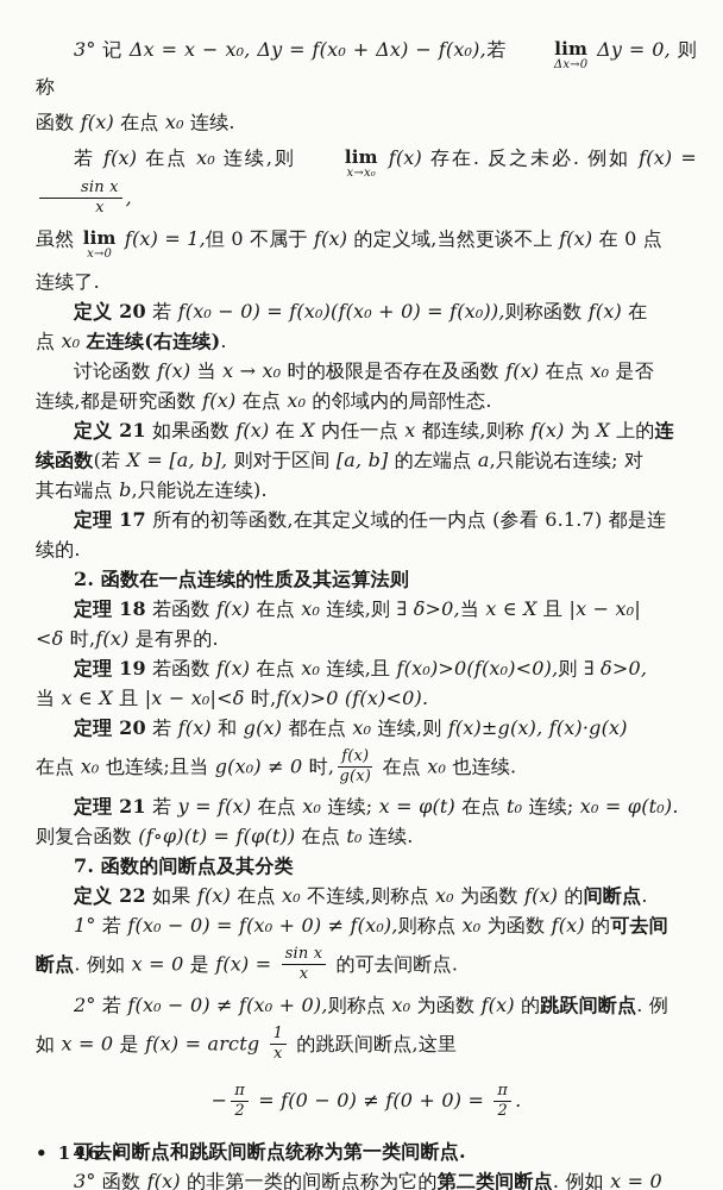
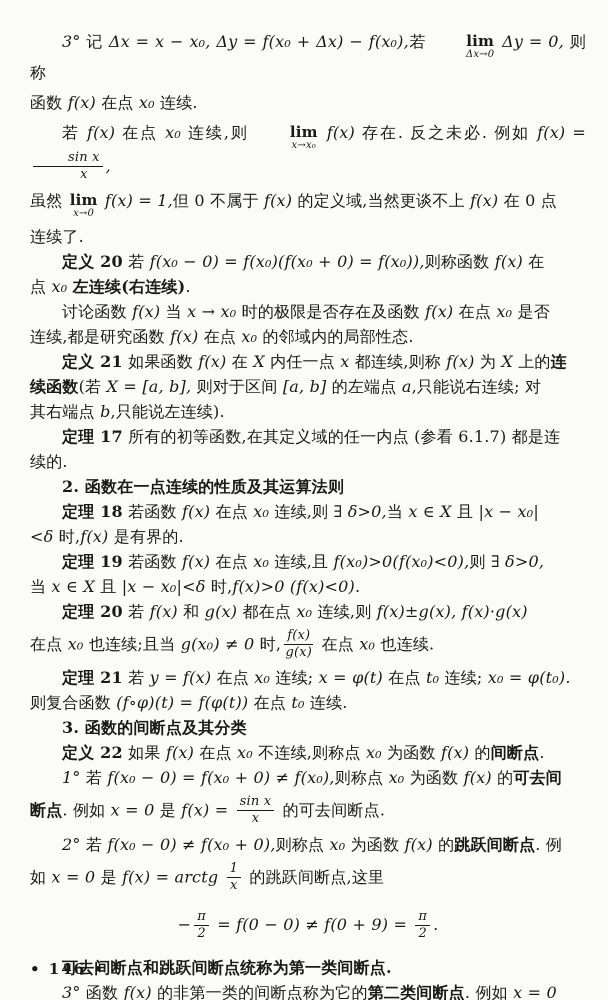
  3° 记 Δx = x − x₀, Δy = f(x₀ + Δx) − f(x₀),若
  lim
  Δx→0
  Δy = 0, 则称
  函数 f(x) 在点 x₀ 连续.
  若 f(x) 在点 x₀ 连续,则
  lim
  x→x₀
  f(x) 存在. 反之未必. 例如 f(x) =
  sin x
  x
  ,
  虽然
  lim
  x→0
  f(x) = 1,但 0 不属于 f(x) 的定义域,当然更谈不上 f(x) 在 0 点
  连续了.
  定义 20 若 f(x₀ − 0) = f(x₀)(f(x₀ + 0) = f(x₀)),则称函数 f(x) 在
  点 x₀ 左连续(右连续).
  讨论函数 f(x) 当 x → x₀ 时的极限是否存在及函数 f(x) 在点 x₀ 是否
  连续,都是研究函数 f(x) 在点 x₀ 的邻域内的局部性态.
  定义 21 如果函数 f(x) 在 X 内任一点 x 都连续,则称 f(x) 为 X 上的连
  续函数(若 X = [a, b], 则对于区间 [a, b] 的左端点 a,只能说右连续; 对
  其右端点 b,只能说左连续).
  定理 17 所有的初等函数,在其定义域的任一内点 (参看 6.1.7) 都是连
  续的.
  2. 函数在一点连续的性质及其运算法则
  定理 18 若函数 f(x) 在点 x₀ 连续,则 ∃ δ>0,当 x ∈ X 且 |x − x₀|
  <δ 时,f(x) 是有界的.
  定理 19 若函数 f(x) 在点 x₀ 连续,且 f(x₀)>0(f(x₀)<0),则 ∃ δ>0,
  当 x ∈ X 且 |x − x₀|<δ 时,f(x)>0 (f(x)<0).
  定理 20 若 f(x) 和 g(x) 都在点 x₀ 连续,则 f(x)±g(x), f(x)·g(x)
  在点 x₀ 也连续;且当 g(x₀) ≠ 0 时,
  f(x)
  g(x)
  在点 x₀ 也连续.
  定理 21 若 y = f(x) 在点 x₀ 连续; x = φ(t) 在点 t₀ 连续; x₀ = φ(t₀).
  则复合函数 (f∘φ)(t) = f(φ(t)) 在点 t₀ 连续.
- 7. 函数的间断点及其分类
+ 3. 函数的间断点及其分类
  定义 22 如果 f(x) 在点 x₀ 不连续,则称点 x₀ 为函数 f(x) 的间断点.
  1° 若 f(x₀ − 0) = f(x₀ + 0) ≠ f(x₀),则称点 x₀ 为函数 f(x) 的可去间
  断点. 例如 x = 0 是 f(x) =
  sin x
  x
  的可去间断点.
  2° 若 f(x₀ − 0) ≠ f(x₀ + 0),则称点 x₀ 为函数 f(x) 的跳跃间断点. 例
  如 x = 0 是 f(x) = arctg
  1
  x
  的跳跃间断点,这里
  −
  π
  2
- = f(0 − 0) ≠ f(0 + 0) =
+ = f(0 − 0) ≠ f(0 + 9) =
  π
  2
  .
  可去间断点和跳跃间断点统称为第一类间断点.
  3° 函数 f(x) 的非第一类的间断点称为它的第二类间断点. 例如 x = 0
  • 146 •
